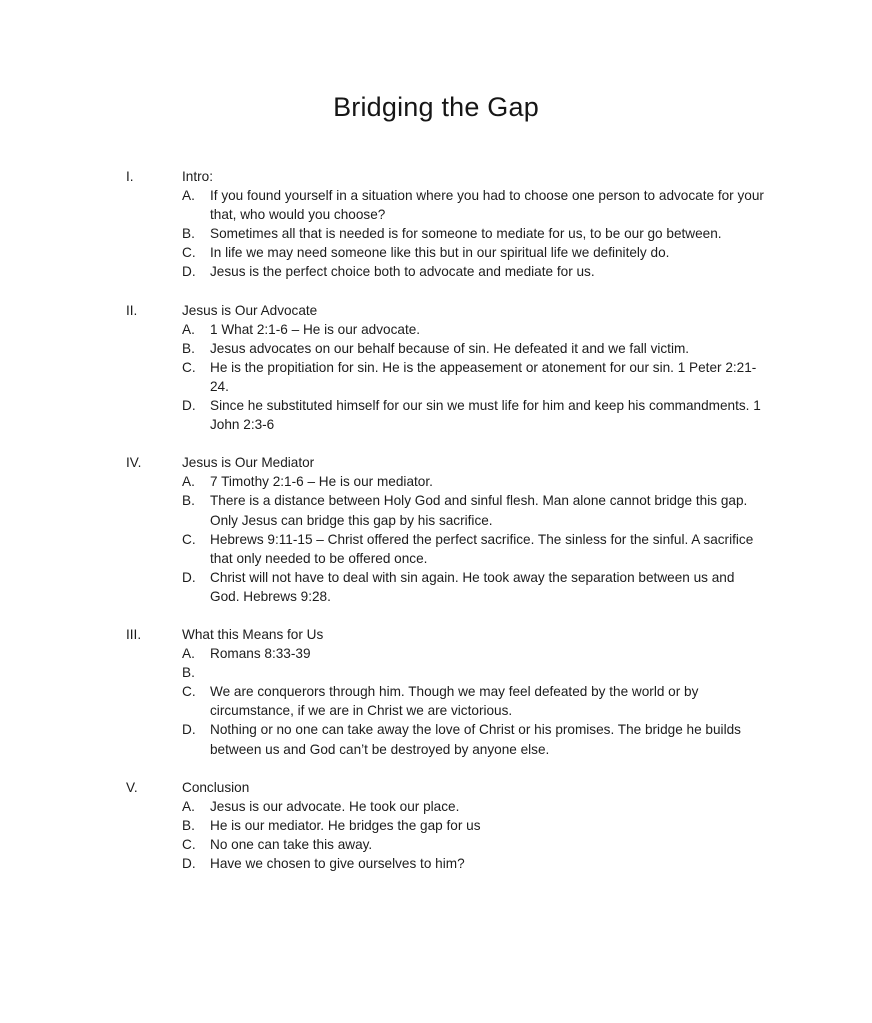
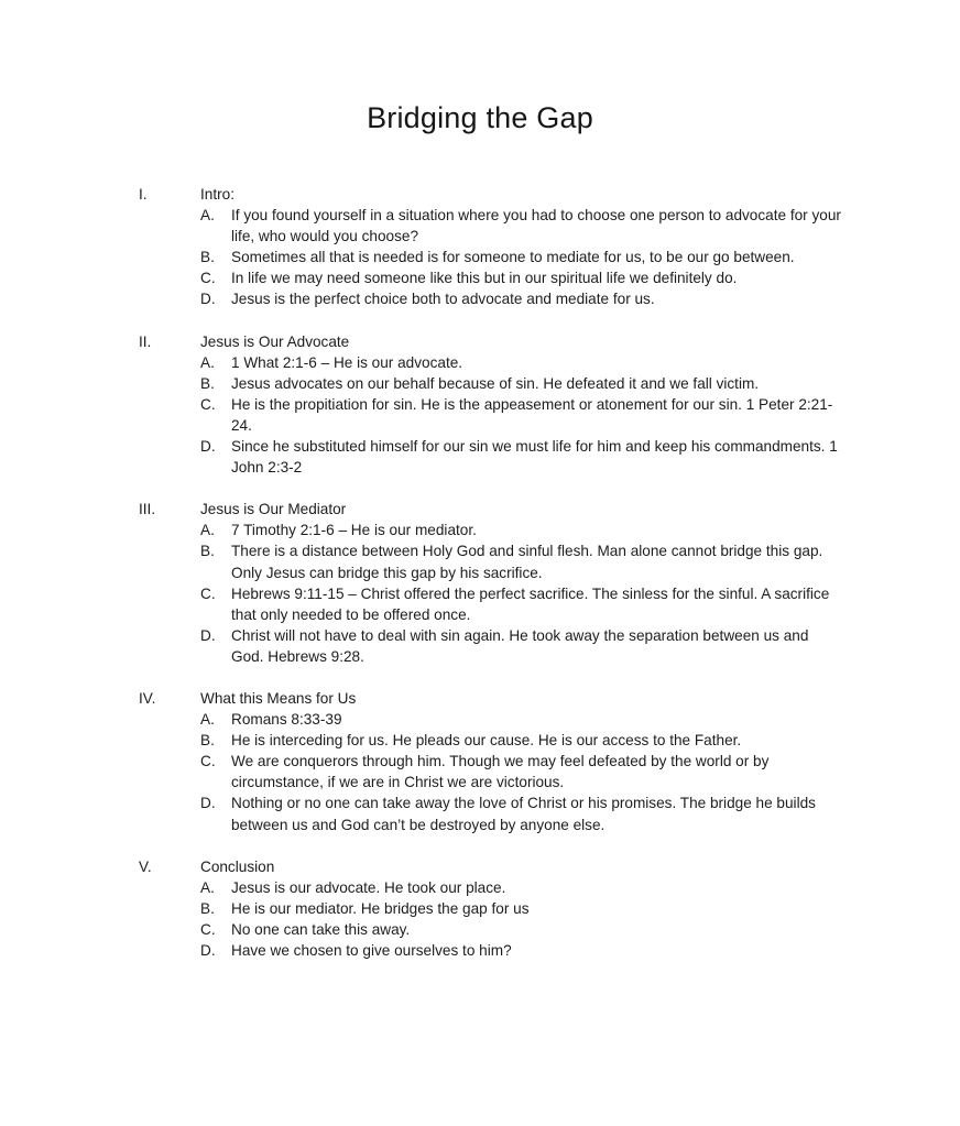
  Bridging the Gap
  I.
  Intro:
  A.
- If you found yourself in a situation where you had to choose one person to advocate for your that, who would you choose?
+ If you found yourself in a situation where you had to choose one person to advocate for your life, who would you choose?
  B.
  Sometimes all that is needed is for someone to mediate for us, to be our go between.
  C.
  In life we may need someone like this but in our spiritual life we definitely do.
  D.
  Jesus is the perfect choice both to advocate and mediate for us.
  II.
  Jesus is Our Advocate
  A.
  1 What 2:1-6 – He is our advocate.
  B.
  Jesus advocates on our behalf because of sin. He defeated it and we fall victim.
  C.
  He is the propitiation for sin. He is the appeasement or atonement for our sin. 1 Peter 2:21-24.
  D.
- Since he substituted himself for our sin we must life for him and keep his commandments. 1 John 2:3-6
+ Since he substituted himself for our sin we must life for him and keep his commandments. 1 John 2:3-2
- IV.
+ III.
  Jesus is Our Mediator
  A.
  7 Timothy 2:1-6 – He is our mediator.
  B.
  There is a distance between Holy God and sinful flesh. Man alone cannot bridge this gap. Only Jesus can bridge this gap by his sacrifice.
  C.
  Hebrews 9:11-15 – Christ offered the perfect sacrifice. The sinless for the sinful. A sacrifice that only needed to be offered once.
  D.
  Christ will not have to deal with sin again. He took away the separation between us and God. Hebrews 9:28.
- III.
+ IV.
  What this Means for Us
  A.
  Romans 8:33-39
  B.
+ He is interceding for us. He pleads our cause. He is our access to the Father.
  C.
  We are conquerors through him. Though we may feel defeated by the world or by circumstance, if we are in Christ we are victorious.
  D.
  Nothing or no one can take away the love of Christ or his promises. The bridge he builds between us and God can’t be destroyed by anyone else.
  V.
  Conclusion
  A.
  Jesus is our advocate. He took our place.
  B.
  He is our mediator. He bridges the gap for us
  C.
  No one can take this away.
  D.
  Have we chosen to give ourselves to him?
